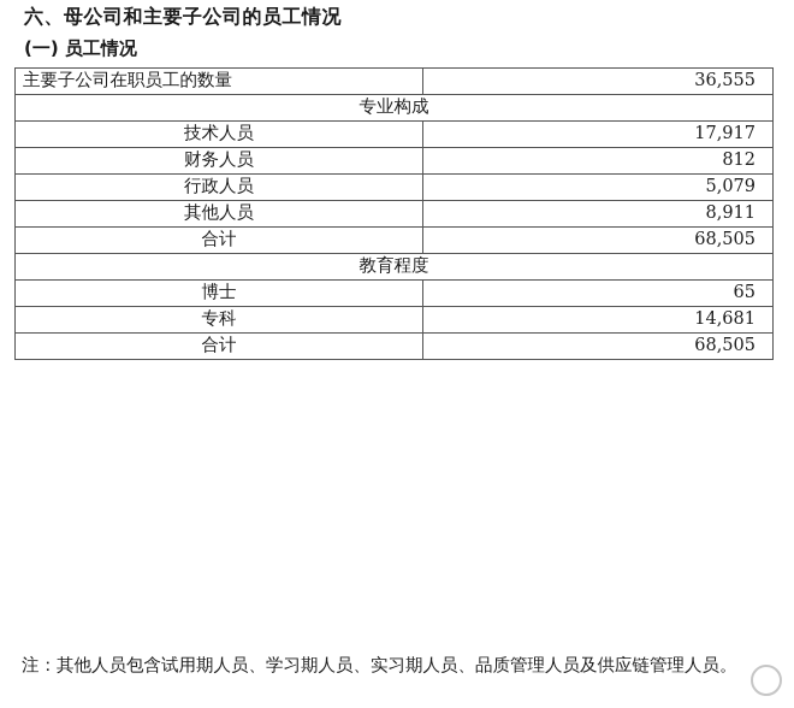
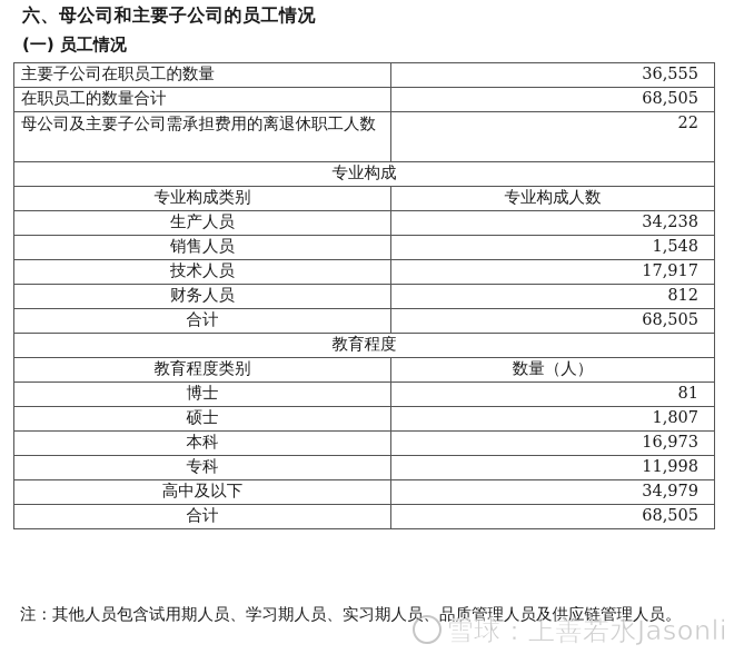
  六、母公司和主要子公司的员工情况
  (一) 员工情况
  主要子公司在职员工的数量	36,555
+ 在职员工的数量合计	68,505
+ 母公司及主要子公司需承担费用的离退休职工人数	22
  专业构成
+ 专业构成类别	专业构成人数
+ 生产人员	34,238
+ 销售人员	1,548
  技术人员	17,917
  财务人员	812
- 行政人员	5,079
- 其他人员	8,911
  合计	68,505
  教育程度
+ 教育程度类别	数量（人）
- 博士	65
+ 博士	81
+ 硕士	1,807
+ 本科	16,973
- 专科	14,681
+ 专科	11,998
+ 高中及以下	34,979
  合计	68,505
  注：其他人员包含试用期人员、学习期人员、实习期人员、品质管理人员及供应链管理人员。
+ 雪球：上善若水Jasonli
